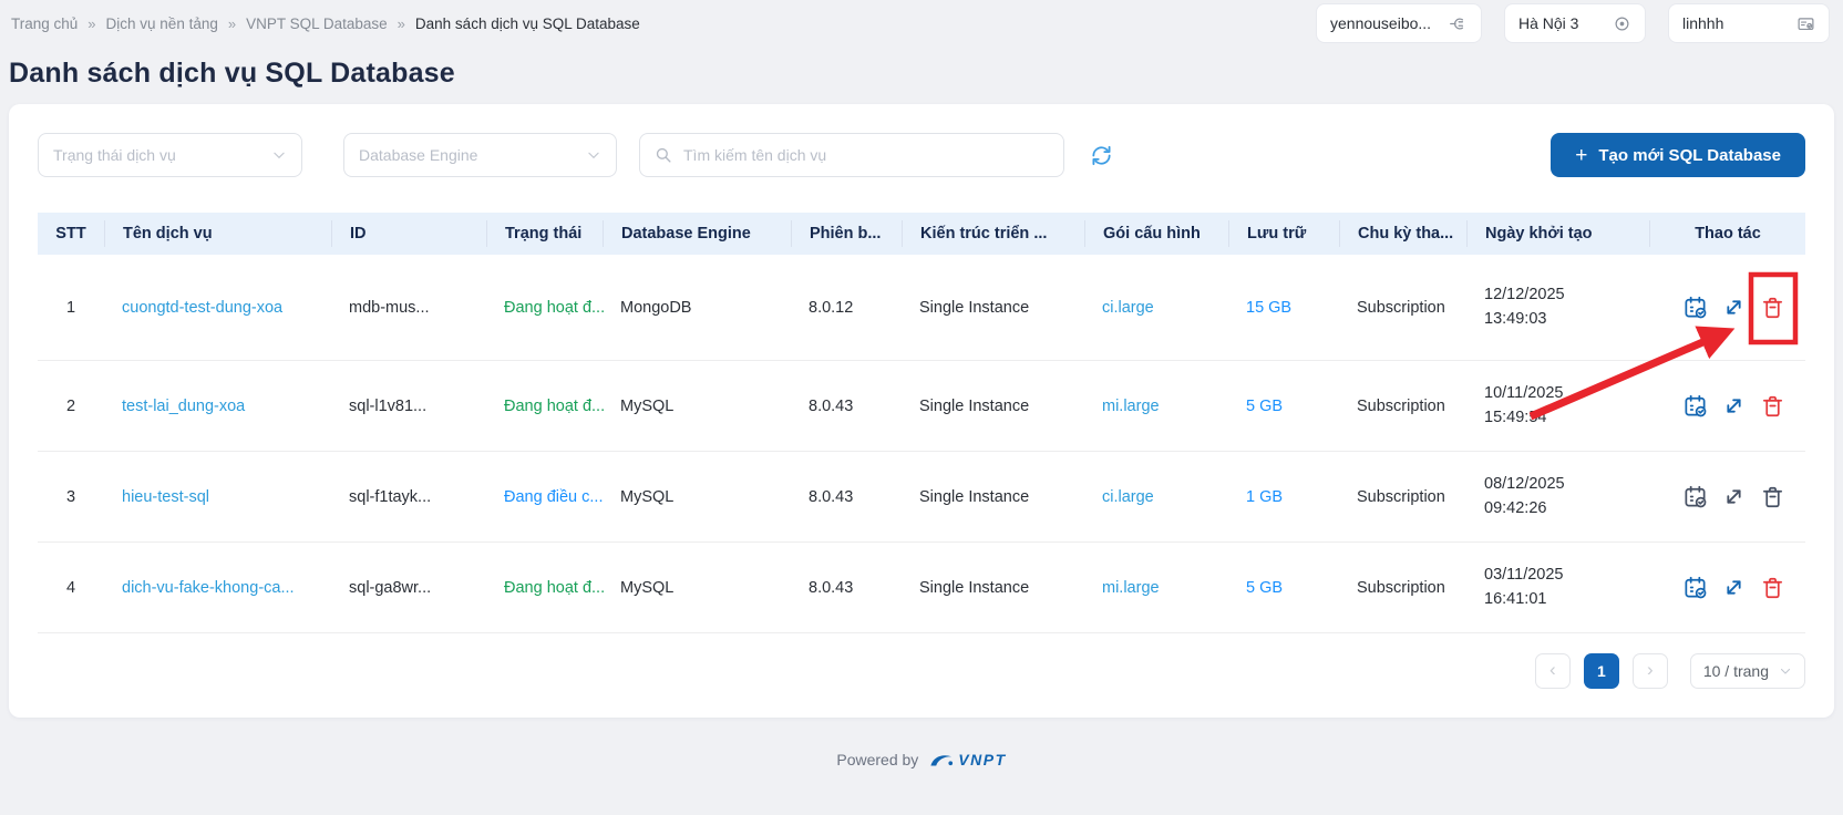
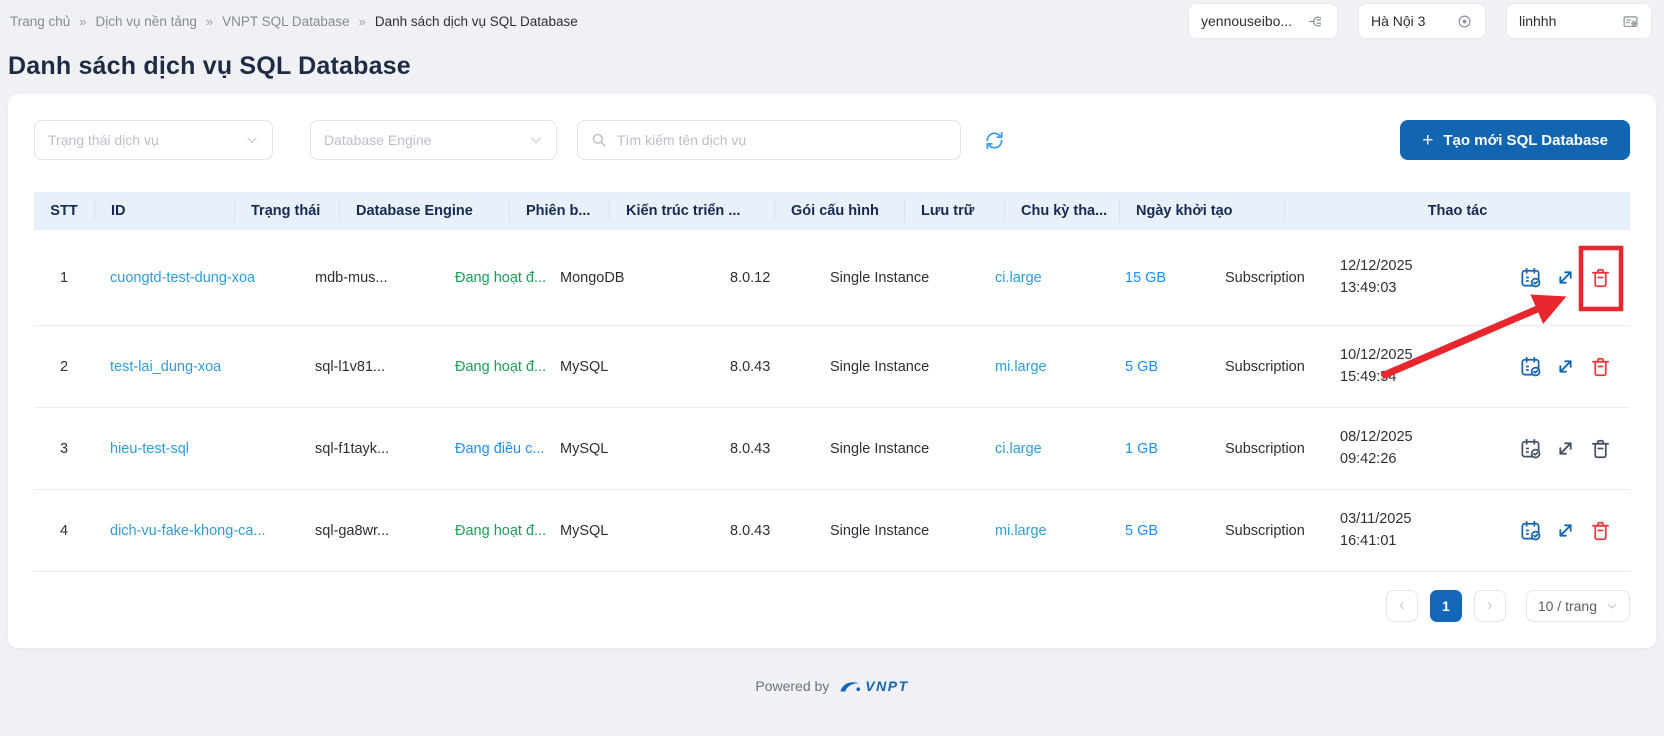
  Trang chủ
  »
  Dịch vụ nền tảng
  »
  VNPT SQL Database
  »
  Danh sách dịch vụ SQL Database
  yennouseibo...
  Hà Nội 3
  linhhh
  Danh sách dịch vụ SQL Database
  Trạng thái dịch vụ
  Database Engine
  Tìm kiếm tên dịch vụ
  +
  Tạo mới SQL Database
  STT
- Tên dịch vụ
  ID
  Trạng thái
  Database Engine
  Phiên b...
  Kiến trúc triển ...
  Gói cấu hình
  Lưu trữ
  Chu kỳ tha...
  Ngày khởi tạo
  Thao tác
  1
  cuongtd-test-dung-xoa
  mdb-mus...
  Đang hoạt đ...
  MongoDB
  8.0.12
  Single Instance
  ci.large
  15 GB
  Subscription
  12/12/2025
  13:49:03
  2
  test-lai_dung-xoa
  sql-l1v81...
  Đang hoạt đ...
  MySQL
  8.0.43
  Single Instance
  mi.large
  5 GB
  Subscription
- 10/11/2025
+ 10/12/2025
  15:49:4
  3
  hieu-test-sql
  sql-f1tayk...
  Đang điều c...
  MySQL
  8.0.43
  Single Instance
  ci.large
  1 GB
  Subscription
  08/12/2025
  09:42:26
  4
  dich-vu-fake-khong-ca...
  sql-ga8wr...
  Đang hoạt đ...
  MySQL
  8.0.43
  Single Instance
  mi.large
  5 GB
  Subscription
  03/11/2025
  16:41:01
  ‹
  1
  ›
  10 / trang
  Powered by
  VNPT
